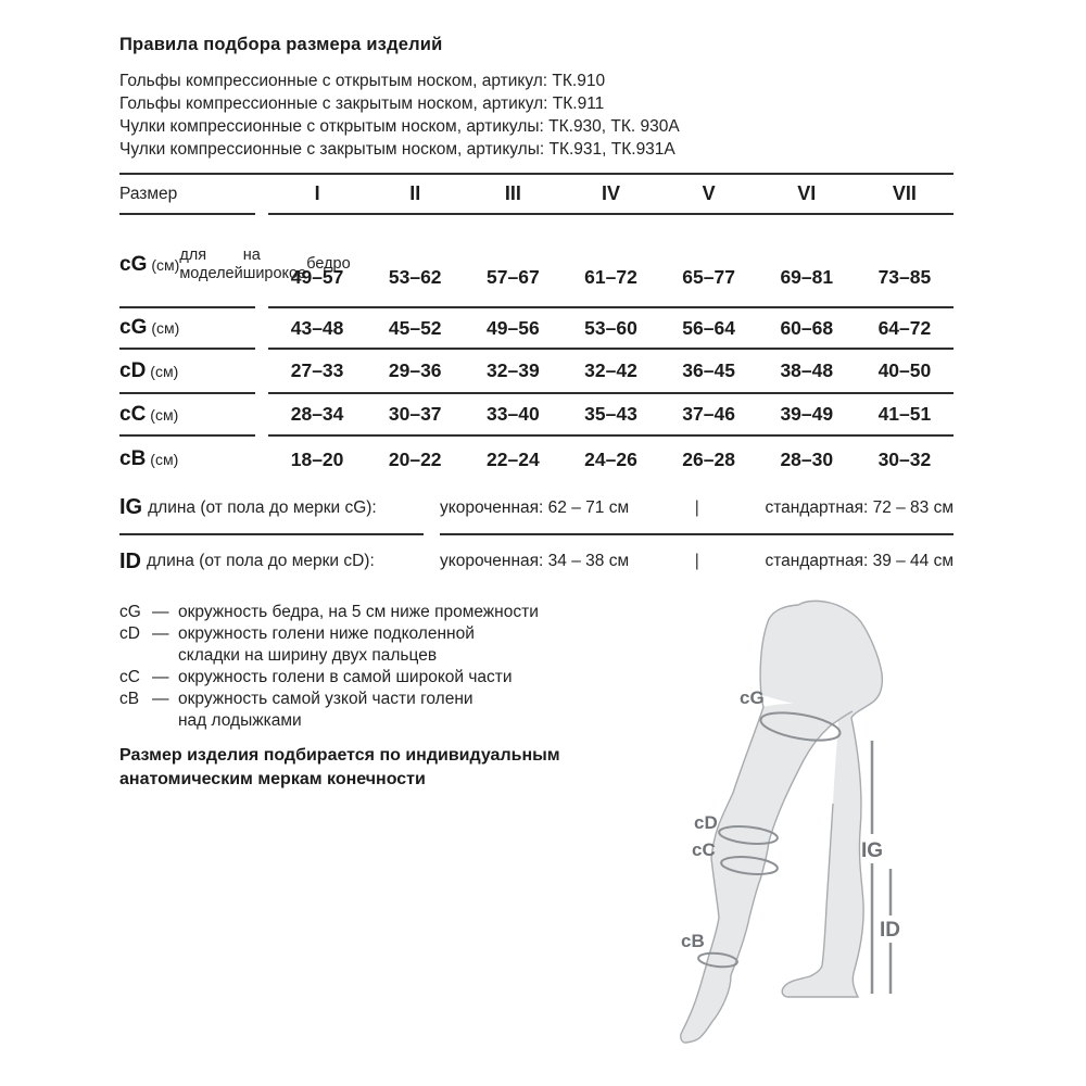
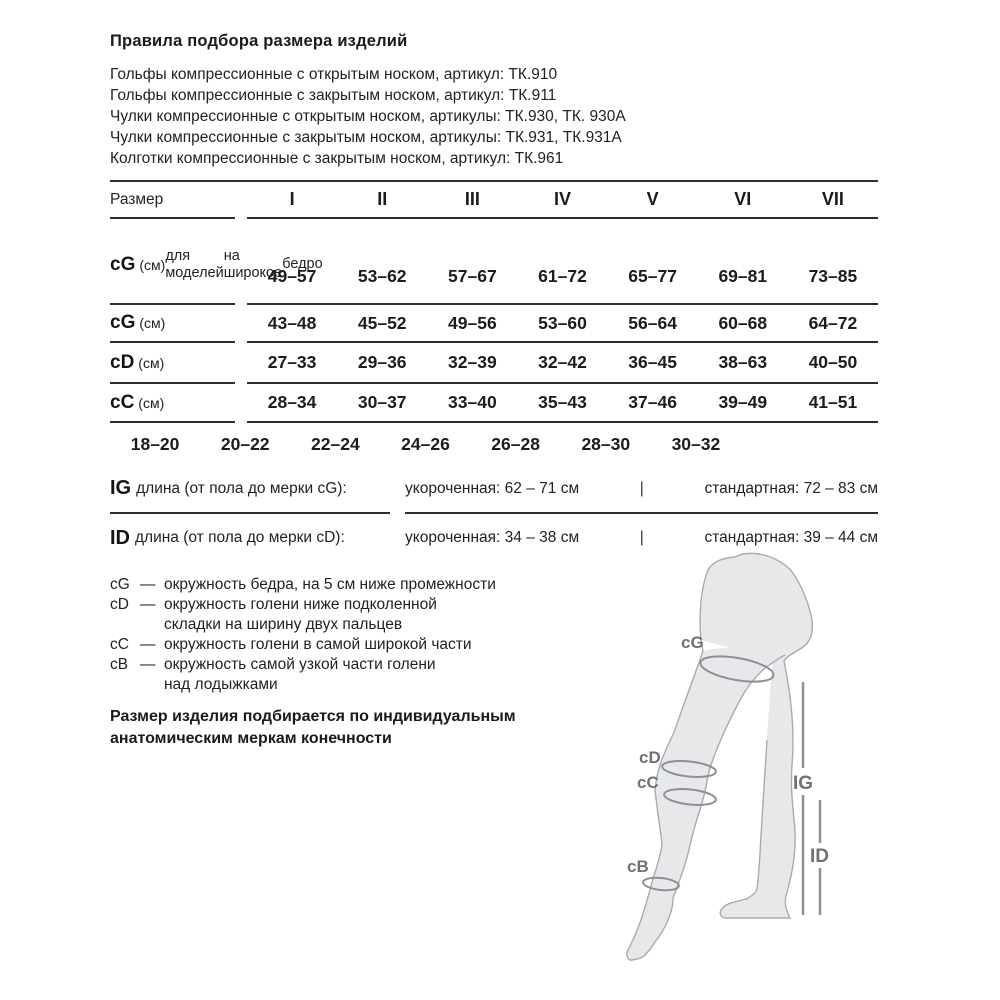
  Правила подбора размера изделий
  Гольфы компрессионные с открытым носком, артикул: ТК.910
  Гольфы компрессионные с закрытым носком, артикул: ТК.911
  Чулки компрессионные с открытым носком, артикулы: ТК.930, ТК. 930А
  Чулки компрессионные с закрытым носком, артикулы: ТК.931, ТК.931А
+ Колготки компрессионные с закрытым носком, артикул: ТК.961
  Размер
  I
  II
  III
  IV
  V
  VI
  VII
  cG (см)
  для моделей
  на широкое
  бедро
  49–57
  53–62
  57–67
  61–72
  65–77
  69–81
  73–85
  cG (см)
  43–48
  45–52
  49–56
  53–60
  56–64
  60–68
  64–72
  cD (см)
  27–33
  29–36
  32–39
  32–42
  36–45
- 38–48
+ 38–63
  40–50
  cC (см)
  28–34
  30–37
  33–40
  35–43
  37–46
  39–49
  41–51
- cB (см)
  18–20
  20–22
  22–24
  24–26
  26–28
  28–30
  30–32
  IG
  длина (от пола до мерки cG):
  укороченная: 62 – 71 см
  |
  стандартная: 72 – 83 см
  ID
  длина (от пола до мерки cD):
  укороченная: 34 – 38 см
  |
  стандартная: 39 – 44 см
  cG
  —
  окружность бедра, на 5 см ниже промежности
  cD
  —
  окружность голени ниже подколенной
  складки на ширину двух пальцев
  cC
  —
  окружность голени в самой широкой части
  cB
  —
  окружность самой узкой части голени
  над лодыжками
  Размер изделия подбирается по индивидуальным
  анатомическим меркам конечности
  cG
  cD
  cC
  cB
  IG
  ID
